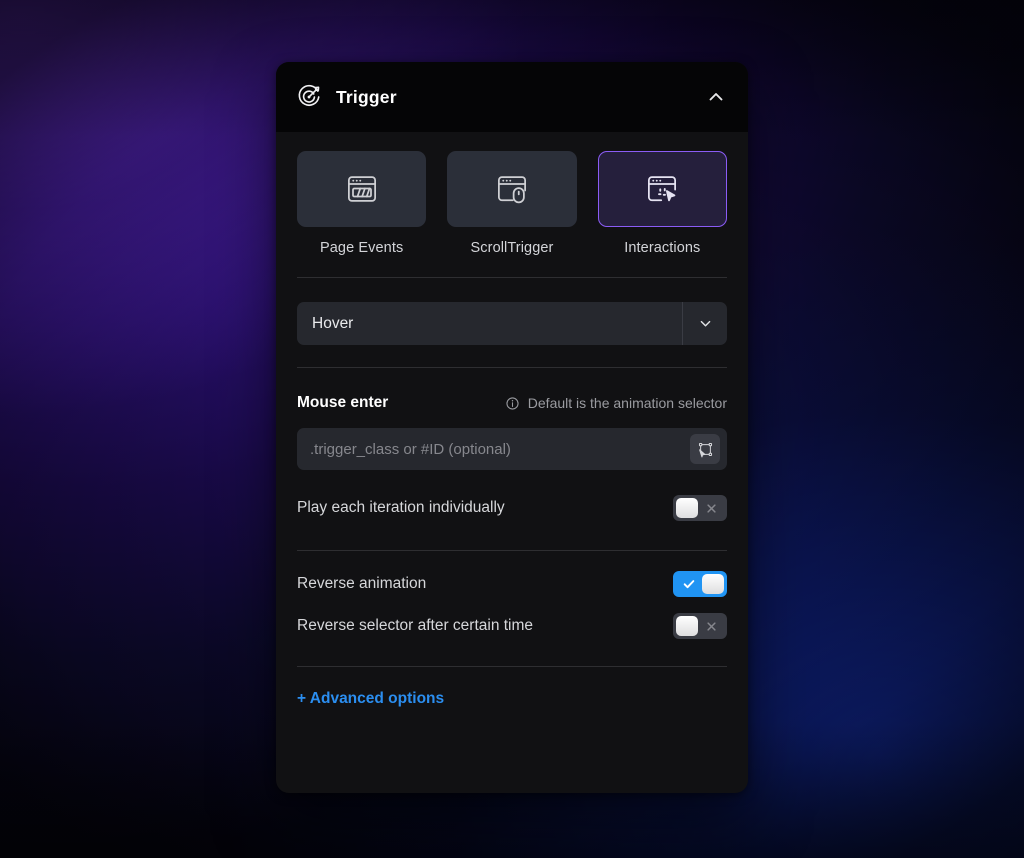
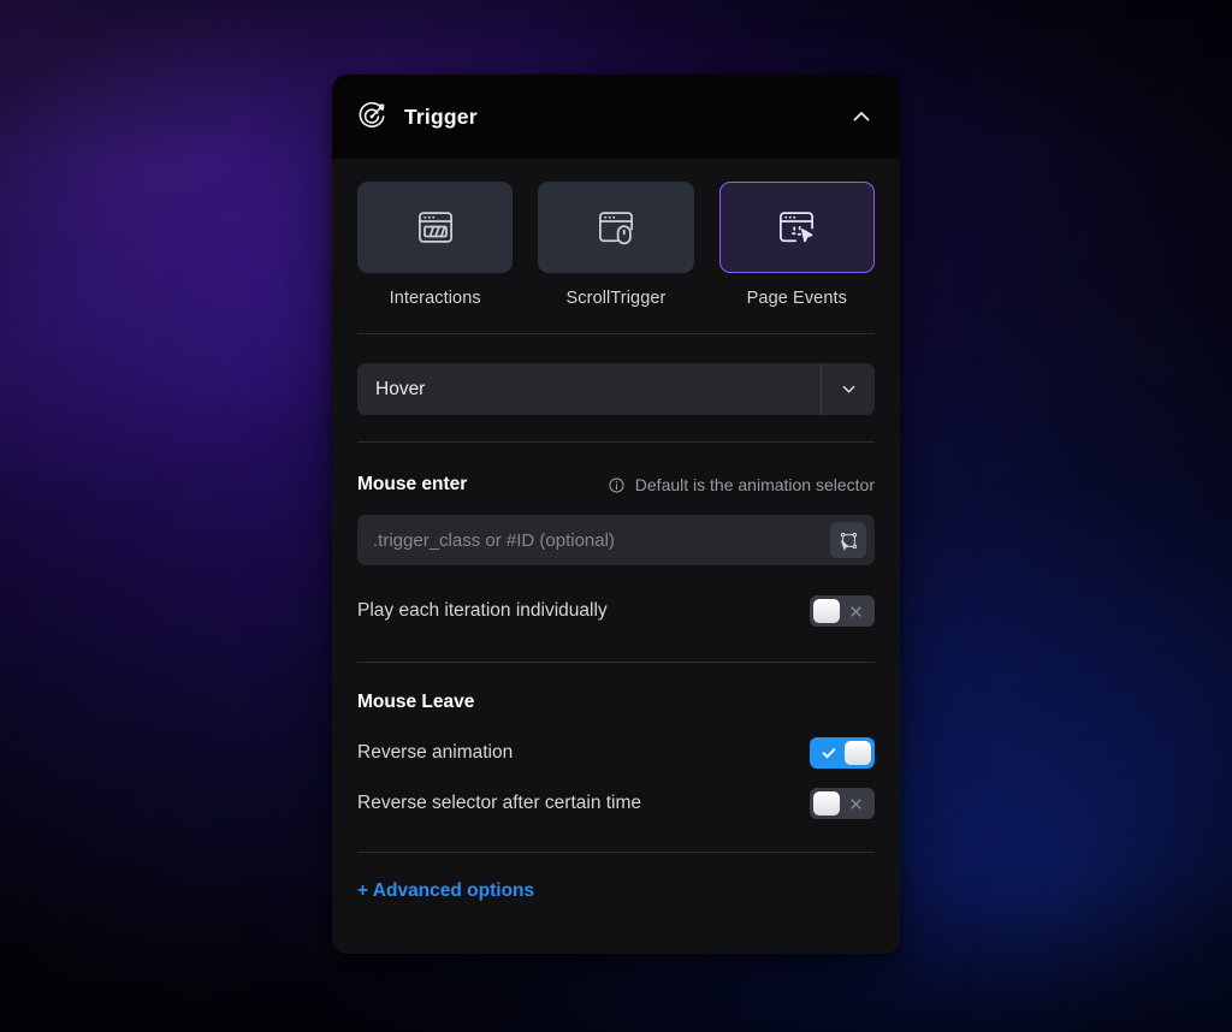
  Trigger
- Page Events
+ Interactions
  ScrollTrigger
- Interactions
+ Page Events
  Hover
  Mouse enter
  Default is the animation selector
  .trigger_class or #ID (optional)
  Play each iteration individually
+ Mouse Leave
  Reverse animation
  Reverse selector after certain time
  + Advanced options
